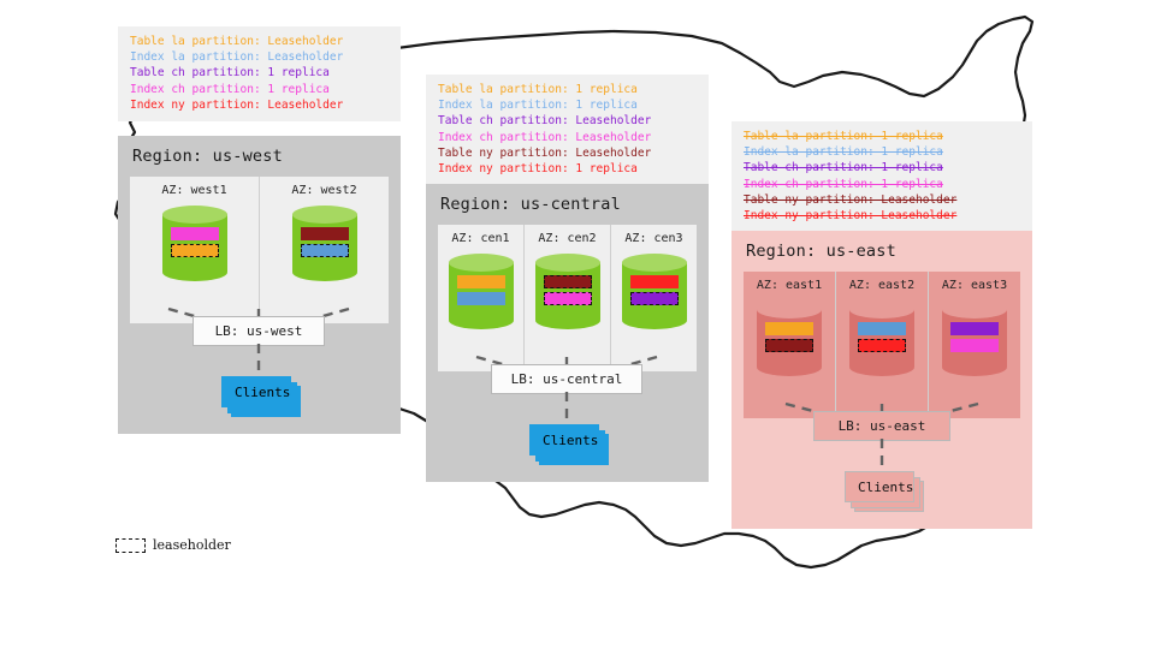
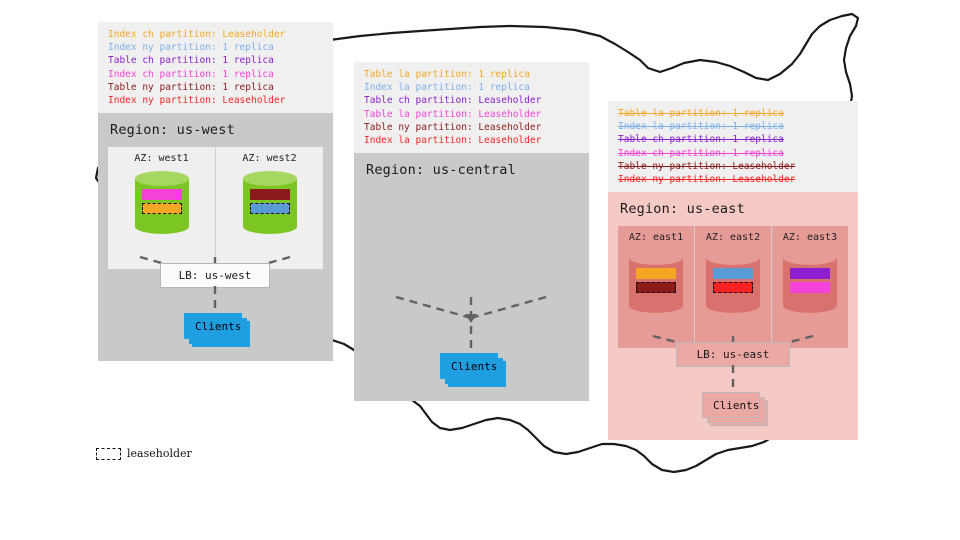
- Table la partition: Leaseholder
+ Index ch partition: Leaseholder
- Index la partition: Leaseholder
+ Index ny partition: 1 replica
  Table ch partition: 1 replica
  Index ch partition: 1 replica
+ Table ny partition: 1 replica
  Index ny partition: Leaseholder
  Region: us-west
  AZ: west1
  AZ: west2
  LB: us-west
  Clients
  Table la partition: 1 replica
  Index la partition: 1 replica
  Table ch partition: Leaseholder
- Index ch partition: Leaseholder
+ Table la partition: Leaseholder
  Table ny partition: Leaseholder
- Index ny partition: 1 replica
+ Index la partition: Leaseholder
  Region: us-central
- AZ: cen1
- AZ: cen2
- AZ: cen3
- LB: us-central
  Clients
  Table la partition: 1 replica
  Index la partition: 1 replica
  Table ch partition: 1 replica
  Index ch partition: 1 replica
  Table ny partition: Leaseholder
  Index ny partition: Leaseholder
  Region: us-east
  AZ: east1
  AZ: east2
  AZ: east3
  LB: us-east
  Clients
  leaseholder
